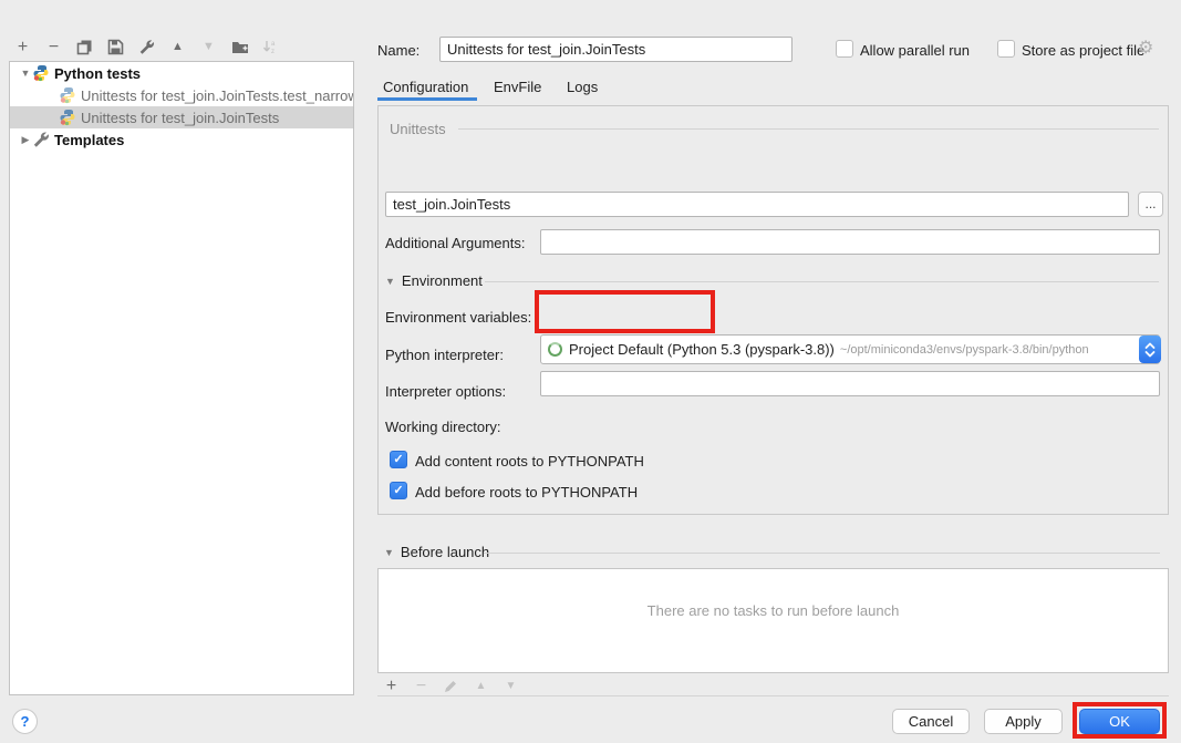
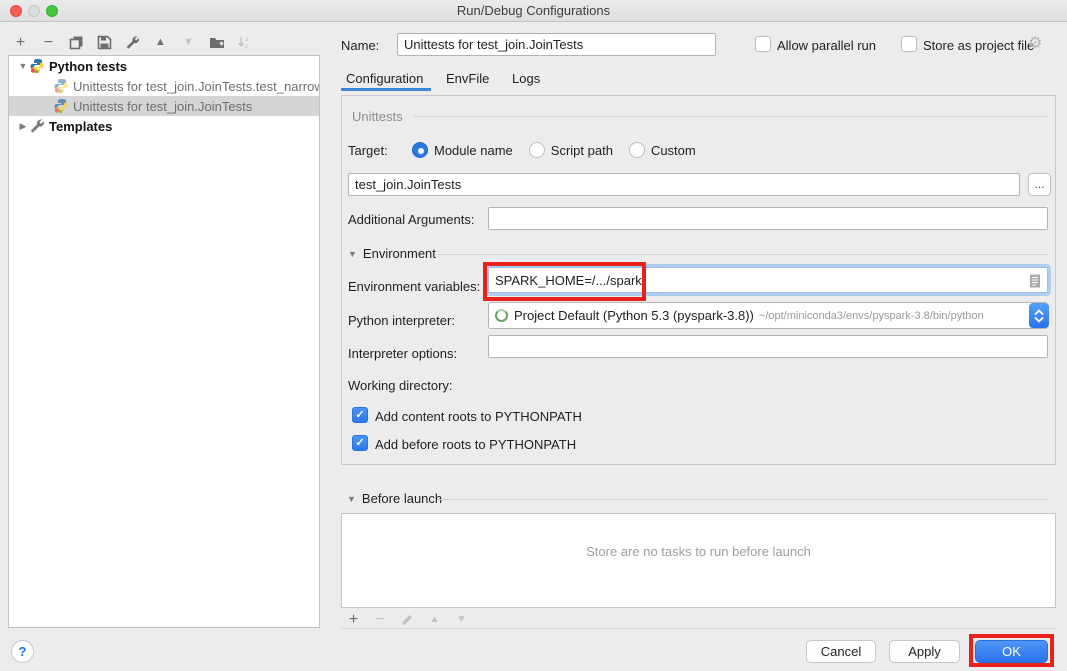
+ Run/Debug Configurations
  +
  −
  ▲
  ▼
  ▼
  Python tests
  Unittests for test_join.JoinTests.test_narro
  Unittests for test_join.JoinTests
  ▶
  Templates
  Name:
  Unittests for test_join.JoinTests
  Allow parallel run
  Store as project file
  ⚙
  Configuration
  EnvFile
  Logs
  Unittests
+ Target:
+ Module name
+ Script path
+ Custom
  test_join.JoinTests
  ...
  Additional Arguments:
  ▼
  Environment
  Environment variables:
+ SPARK_HOME=/.../spark
  Python interpreter:
  Project Default (Python 5.3 (pyspark-3.8))
  ~/opt/miniconda3/envs/pyspark-3.8/bin/python
  Interpreter options:
  Working directory:
  ✓
  Add content roots to PYTHONPATH
  ✓
  Add before roots to PYTHONPATH
  ▼
  Before launc
- There are no tasks to run before launch
+ Store are no tasks to run before launch
  +
  −
  ▲
  ▼
  ?
  Cancel
  Apply
  OK
